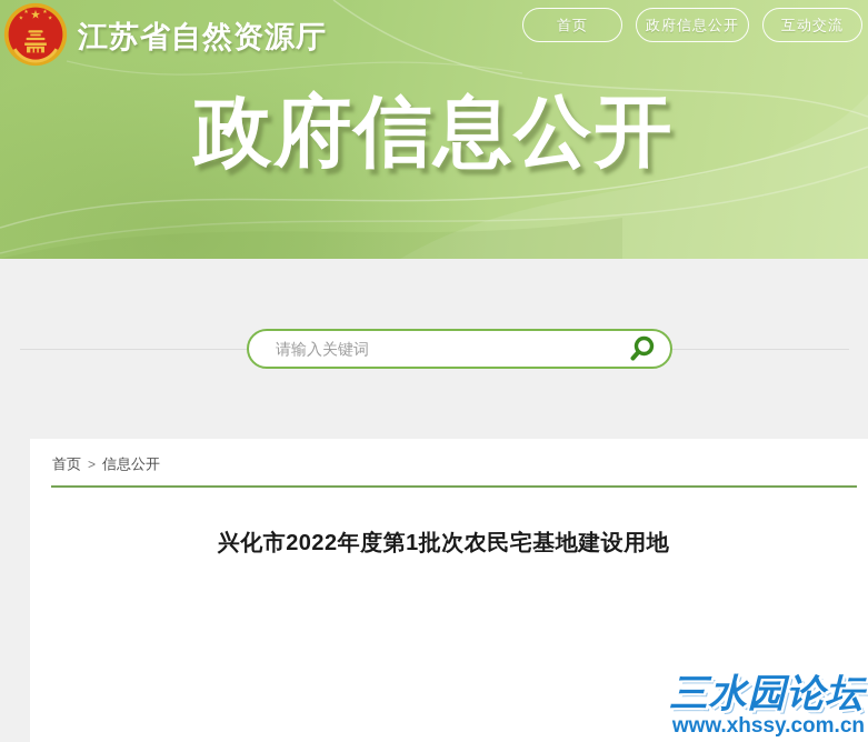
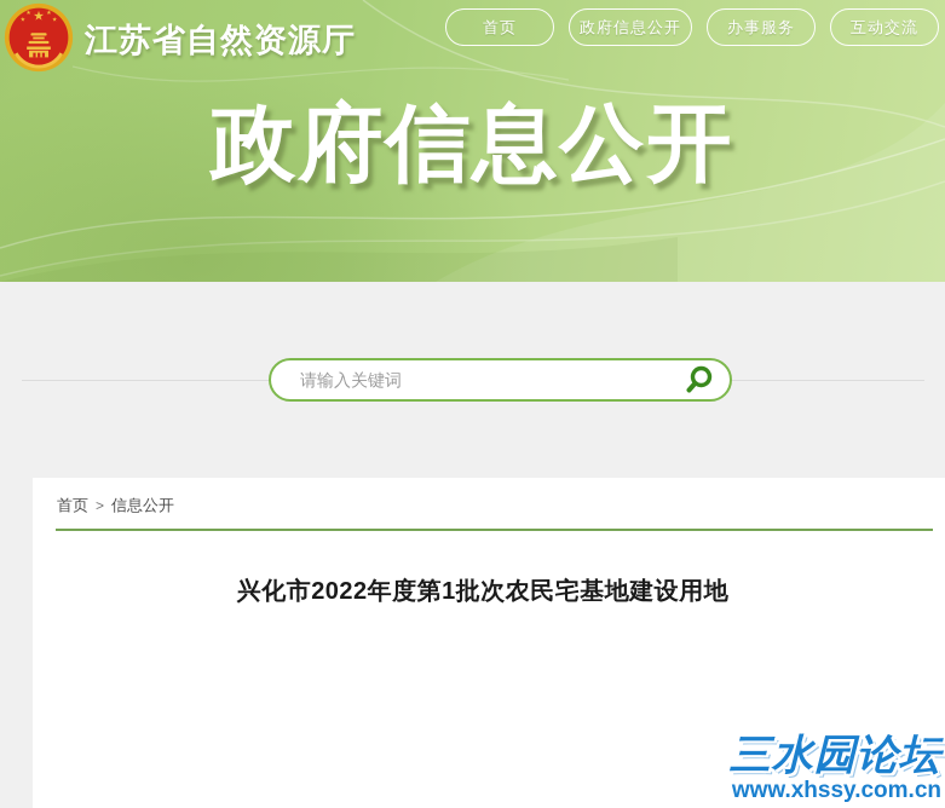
  江苏省自然资源厅
  首页
  政府信息公开
+ 办事服务
  互动交流
  政府信息公开
  请输入关键词
  首页
  >
  信息公开
  兴化市2022年度第1批次农民宅基地建设用地
  三水园论坛
  www.xhssy.com.cn
